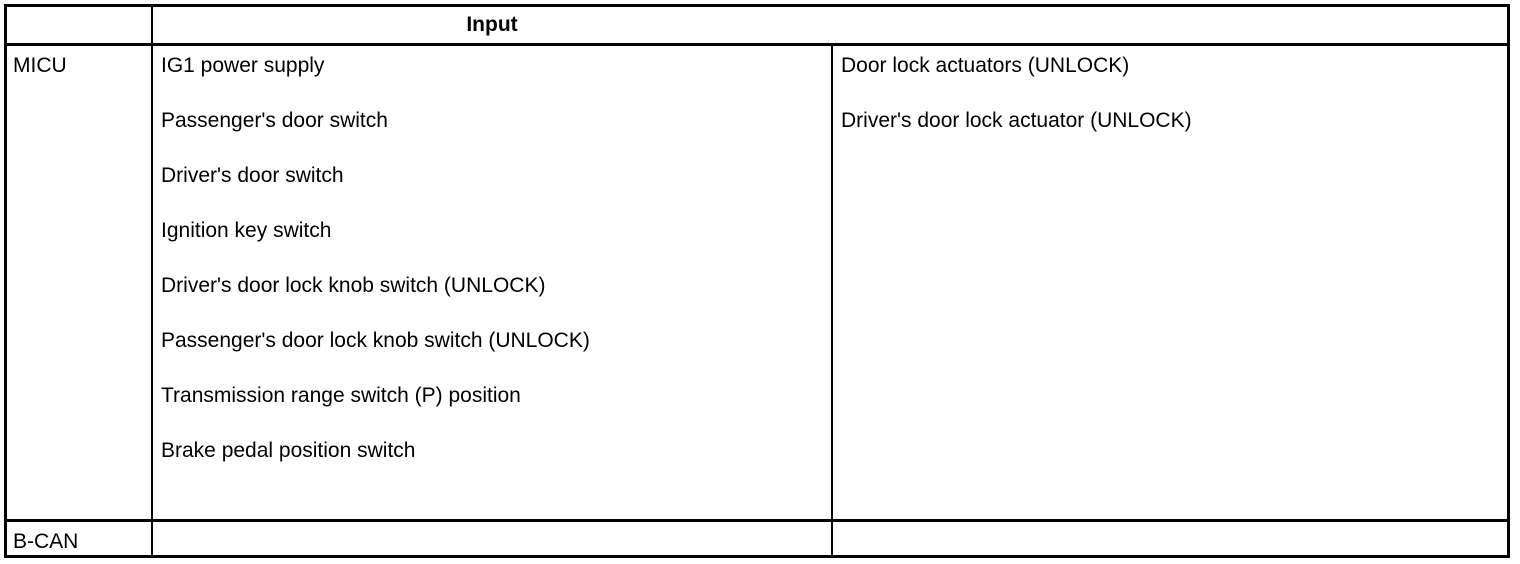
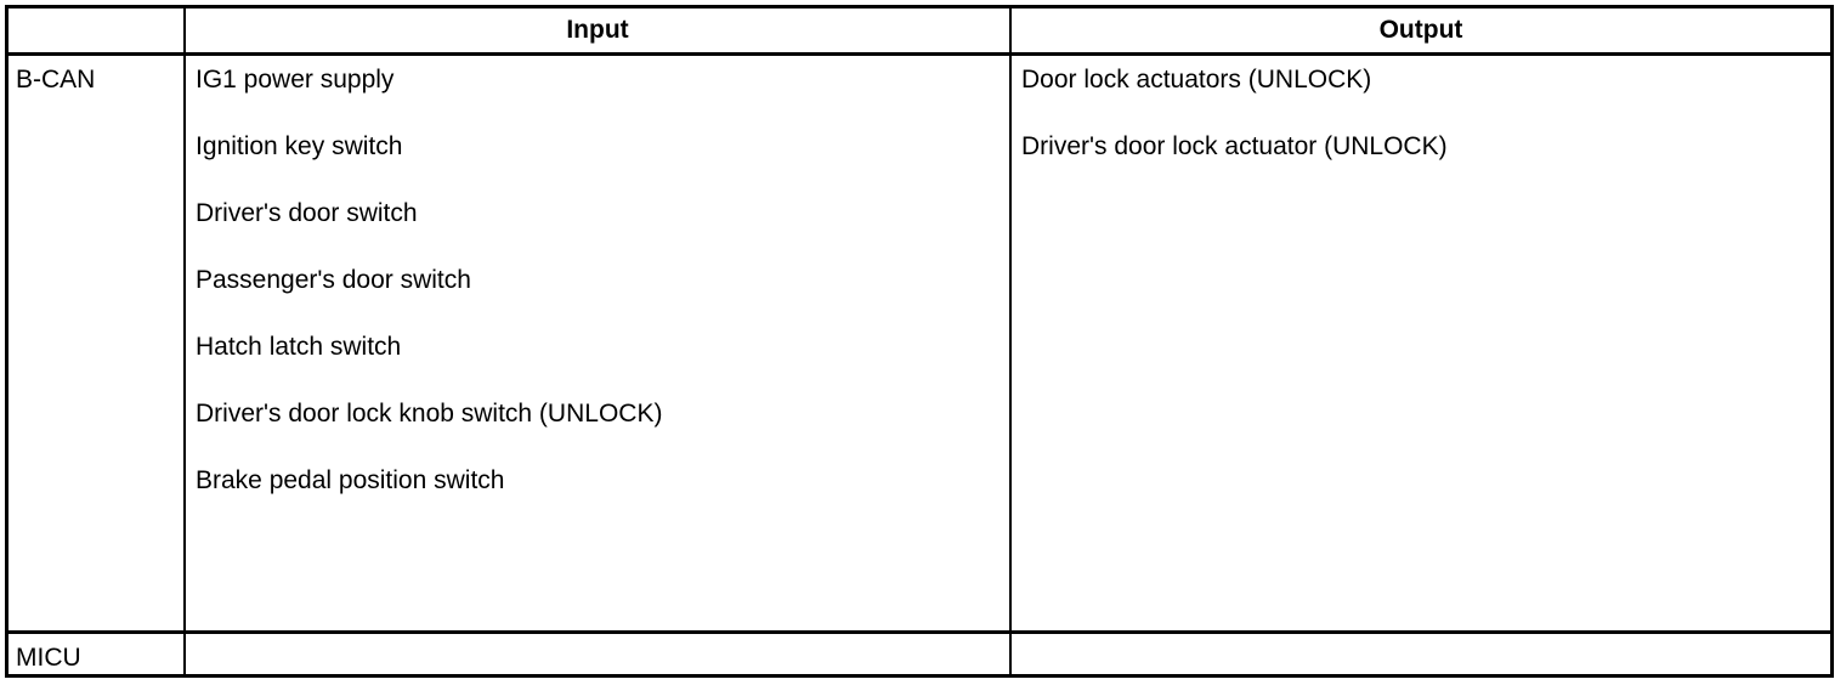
  Input
+ Output
- MICU
+ B-CAN
  IG1 power supply
- Passenger's door switch
+ Ignition key switch
  Driver's door switch
- Ignition key switch
+ Passenger's door switch
+ Hatch latch switch
  Driver's door lock knob switch (UNLOCK)
- Passenger's door lock knob switch (UNLOCK)
- Transmission range switch (P) position
  Brake pedal position switch
  Door lock actuators (UNLOCK)
  Driver's door lock actuator (UNLOCK)
- B-CAN
+ MICU
